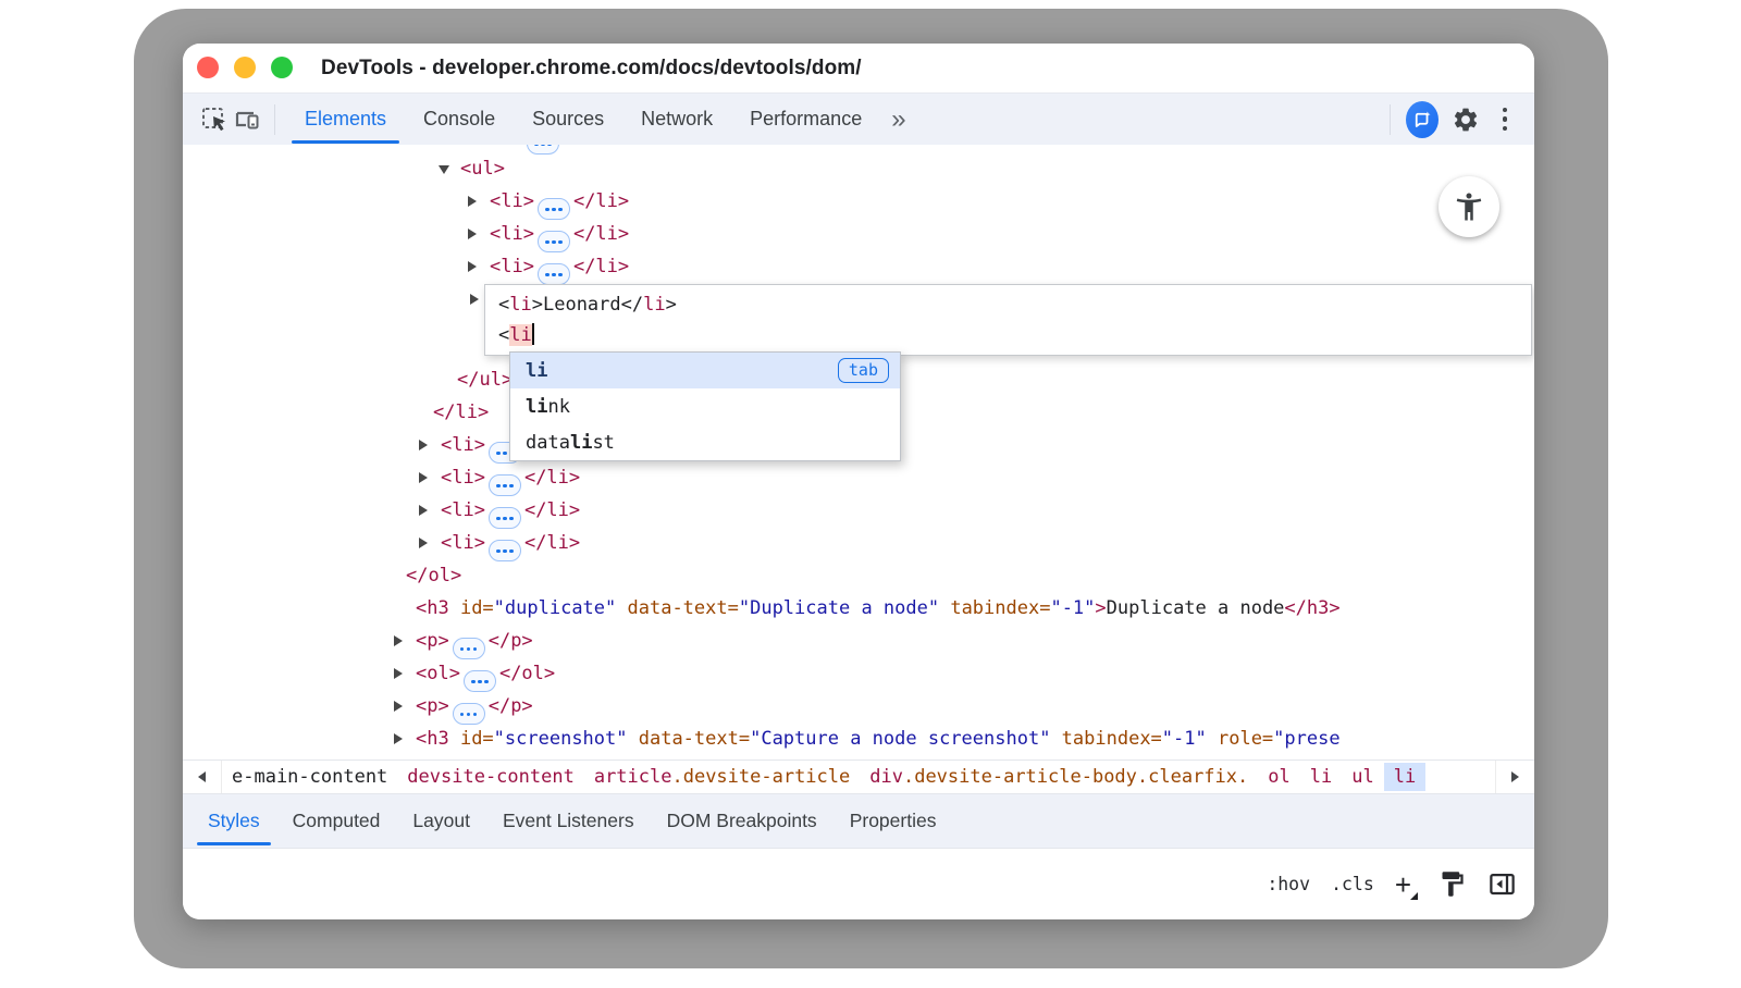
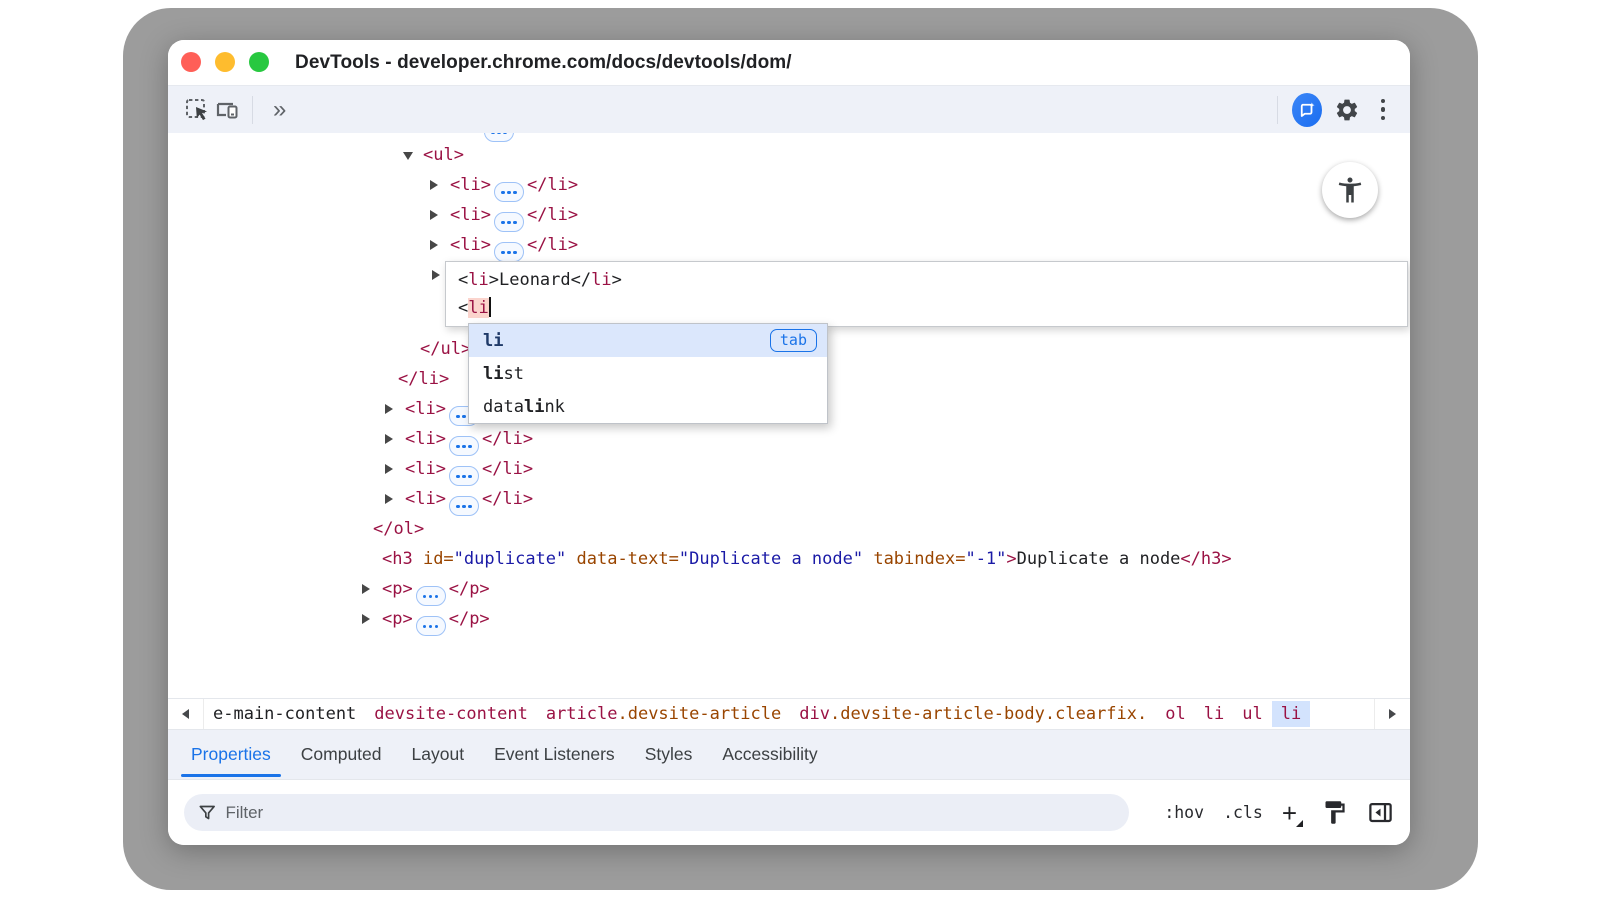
  DevTools - developer.chrome.com/docs/devtools/dom/
- Elements
- Console
- Sources
- Network
- Performance
  »
  <ul>
  <li> </li>
  <li> </li>
  <li> </li>
  </ul>
  </li>
  <li> </li>
  <li> </li>
  <li> </li>
  </ol>
  <h3 id="duplicate" data-text="Duplicate a node" tabindex="-1">Duplicate a node</h3>
  <p> </p>
- <ol> </ol>
  <p> </p>
- <h3 id="screenshot" data-text="Capture a node screenshot" tabindex="-1" role="prese
  <li>Leonard</li>
  <li
  li
  tab
  li
- nk
+ st
  data
  li
- st
+ nk
  e-main-content
  devsite-content
  article.devsite-article
  div.devsite-article-body.clearfix.
  ol
  li
  ul
  li
- Styles
+ Properties
  Computed
  Layout
  Event Listeners
- DOM Breakpoints
- Properties
+ Styles
+ Accessibility
+ Filter
  :hov
  .cls
  +
